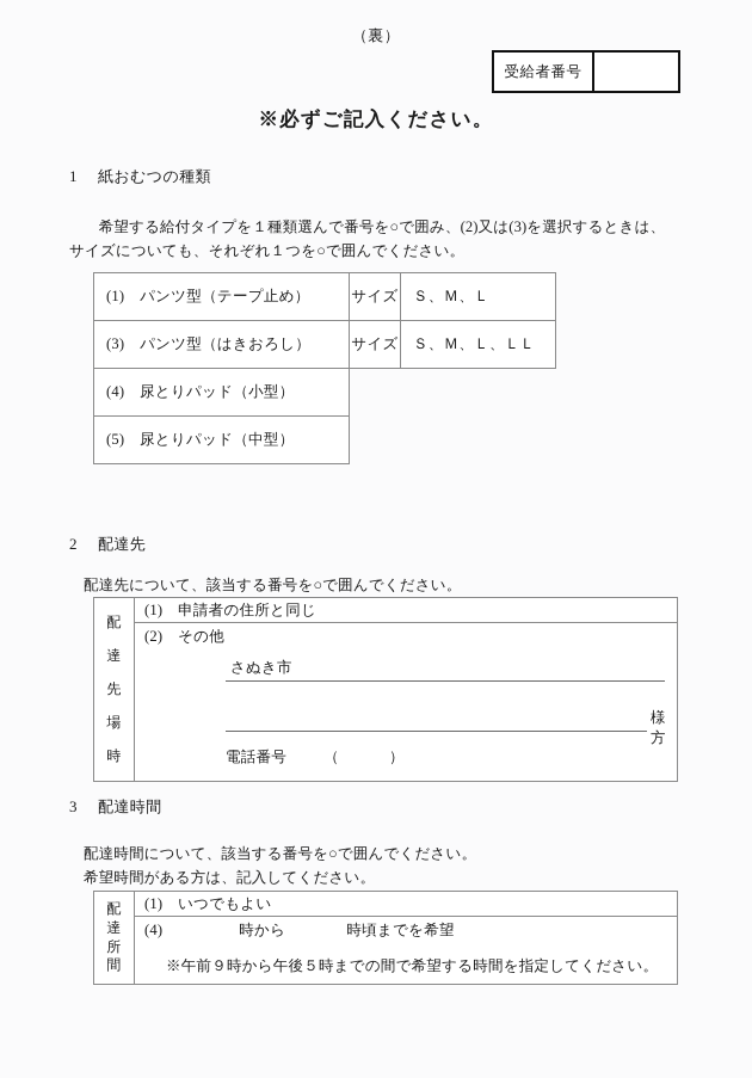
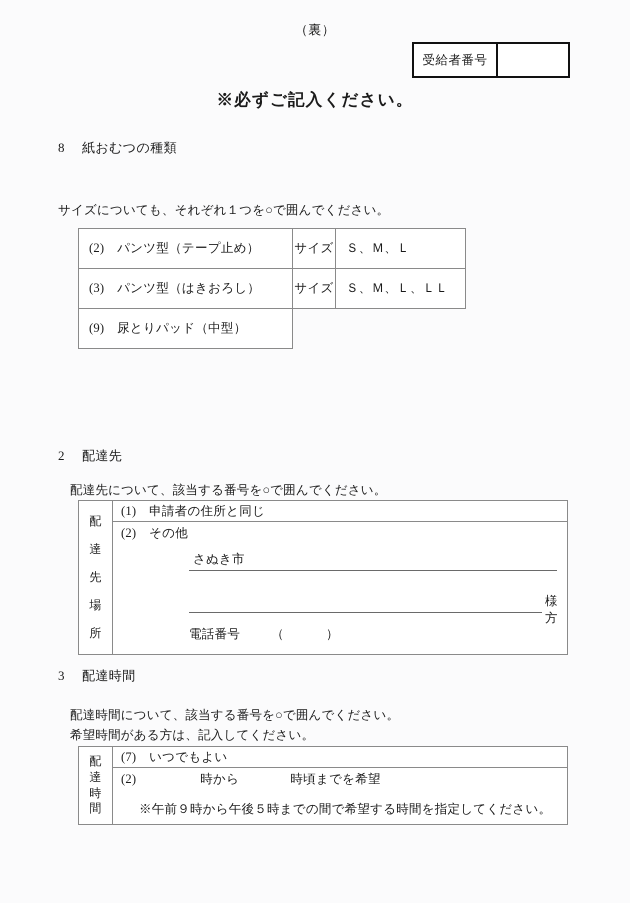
  （裏）
  受給者番号
  ※必ずご記入ください。
- 1 紙おむつの種類
+ 8 紙おむつの種類
- 希望する給付タイプを１種類選んで番号を○で囲み、(2)又は(3)を選択するときは、
  サイズについても、それぞれ１つを○で囲んでください。
- (1) パンツ型（テープ止め）	サイズ	Ｓ、Ｍ、Ｌ
+ (2) パンツ型（テープ止め）	サイズ	Ｓ、Ｍ、Ｌ
  (3) パンツ型（はきおろし）	サイズ	Ｓ、Ｍ、Ｌ、ＬＬ
- (4) 尿とりパッド（小型）
- (5) 尿とりパッド（中型）
+ (9) 尿とりパッド（中型）
  2 配達先
  配達先について、該当する番号を○で囲んでください。
  配
  達
  先
  場
- 時
+ 所
  (1) 申請者の住所と同じ
  (2) その他
  さぬき市
  様方
  電話番号 （ ）
  3 配達時間
  配達時間について、該当する番号を○で囲んでください。
  希望時間がある方は、記入してください。
  配
  達
- 所
+ 時
  間
- (1) いつでもよい
+ (7) いつでもよい
- (4) 時から 時頃までを希望
+ (2) 時から 時頃までを希望
  ※午前９時から午後５時までの間で希望する時間を指定してください。
